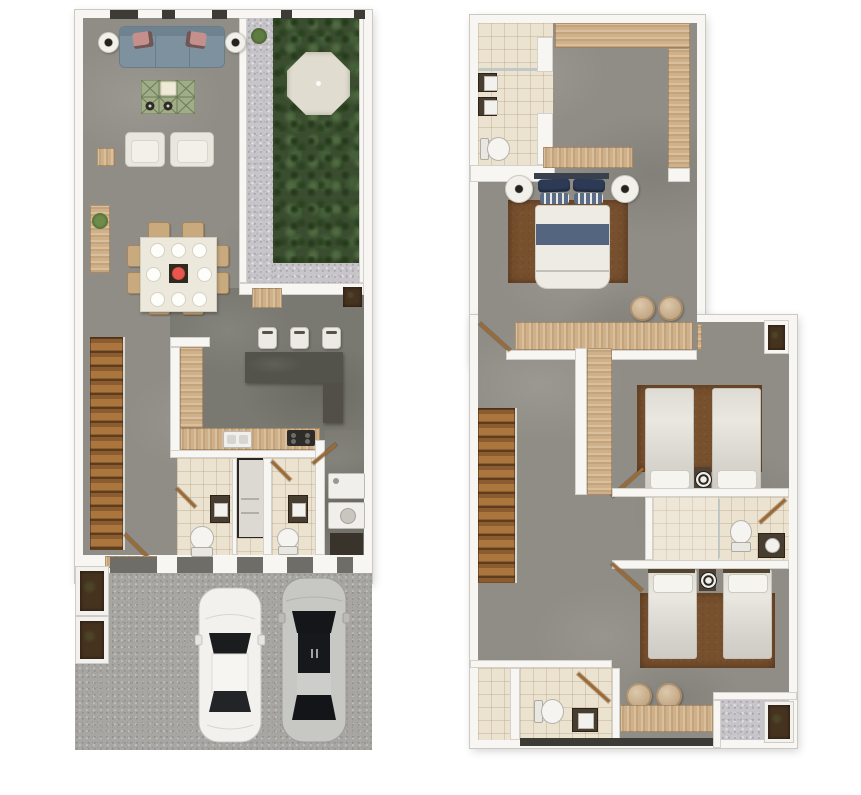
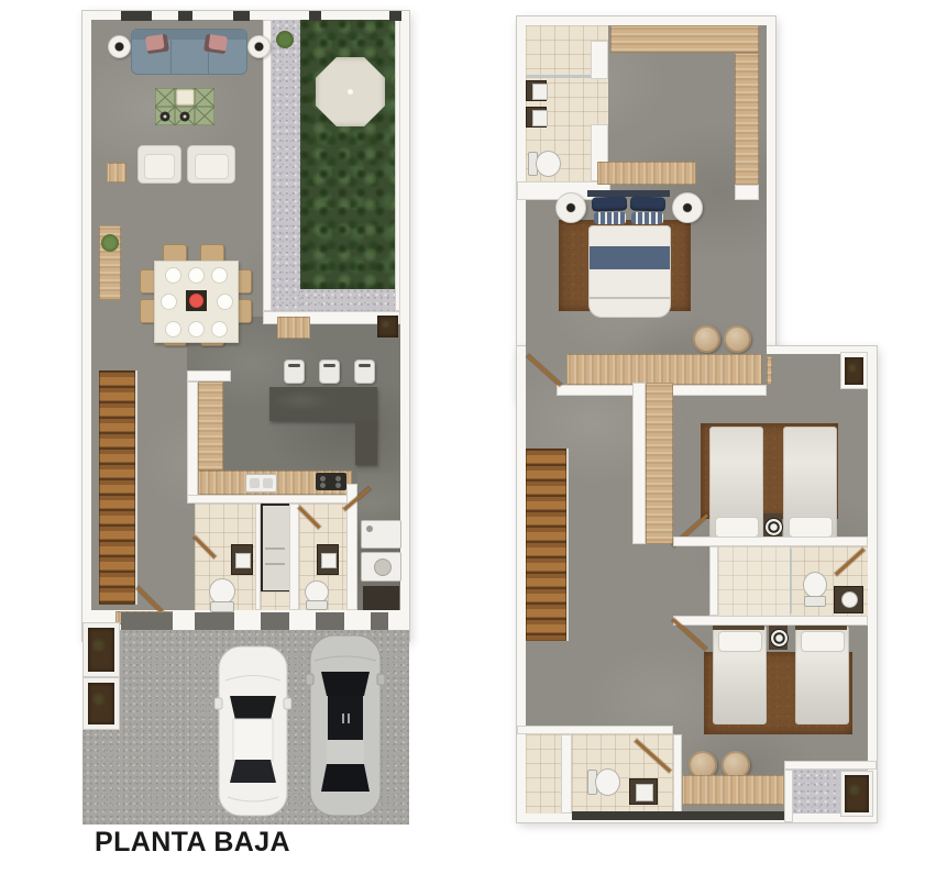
+ PLANTA BAJA
